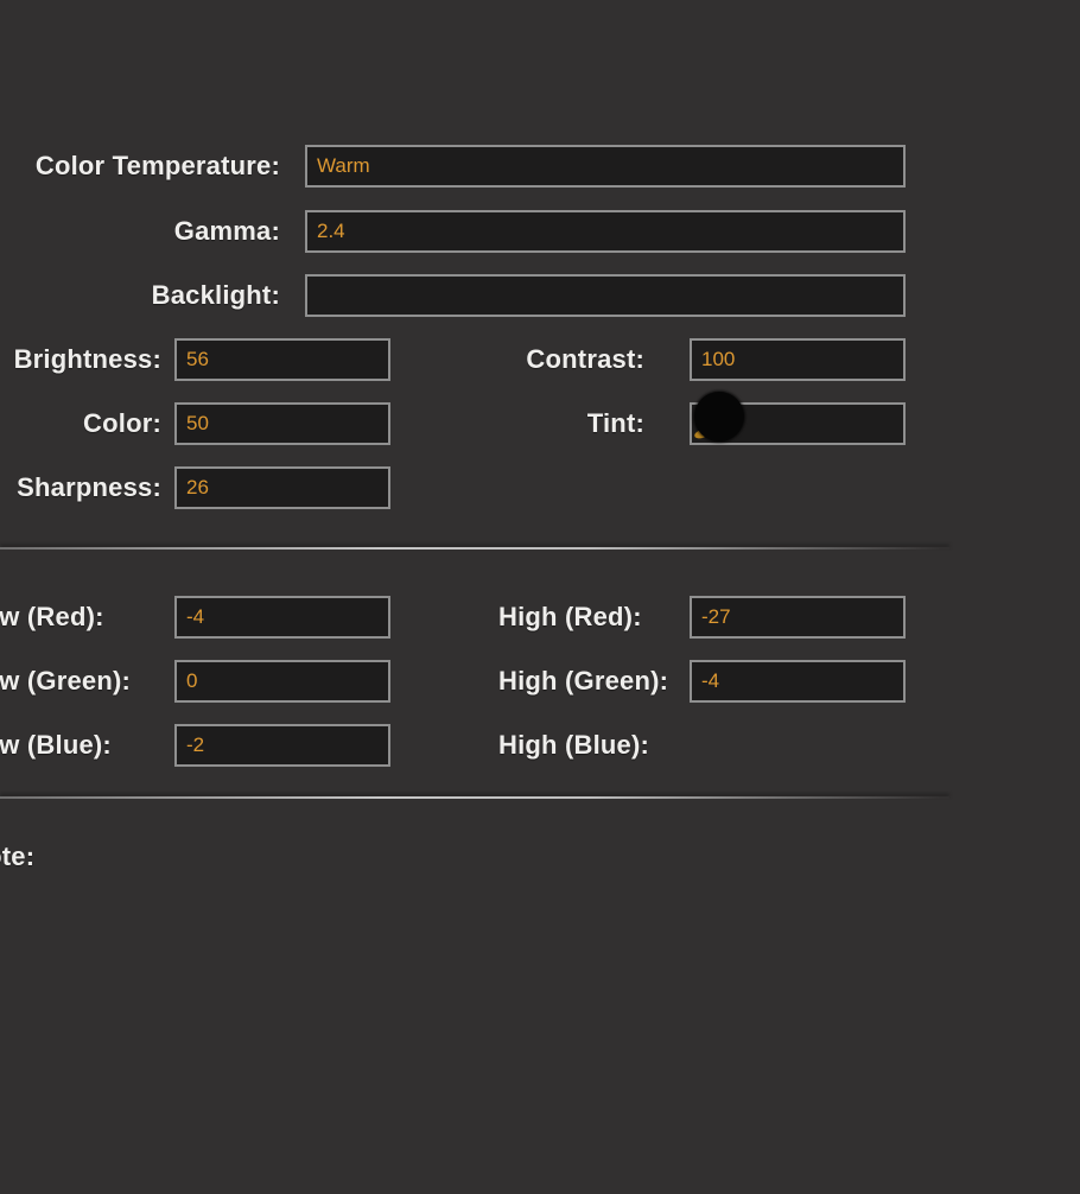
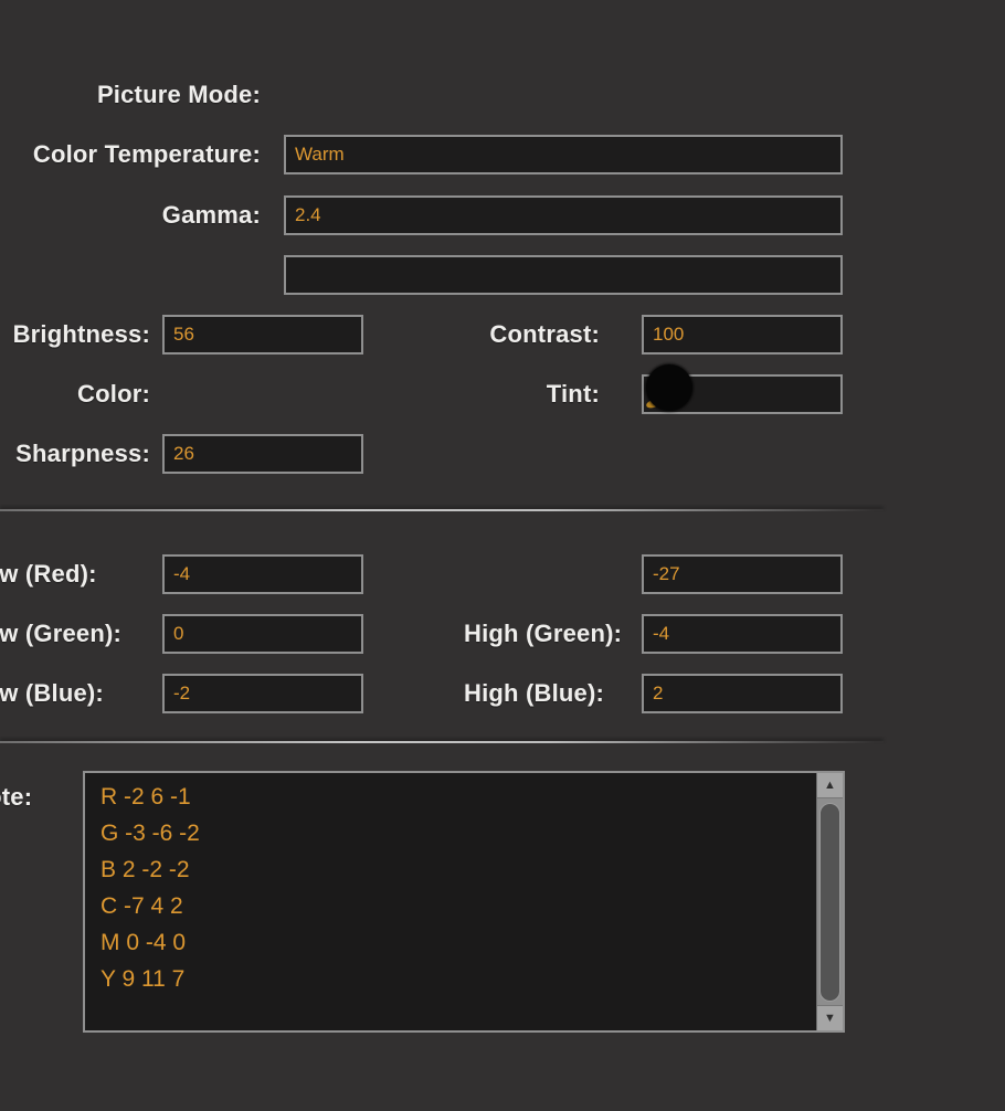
+ Picture Mode:
  Color Temperature:
  Warm
  Gamma:
  2.4
- Backlight:
  Brightness:
  56
  Contrast:
  100
  Color:
- 50
  Tint:
  Sharpness:
  26
  w (Red):
  -4
- High (Red):
  -27
  w (Green):
  0
  High (Green):
  -4
  w (Blue):
  -2
  High (Blue):
+ 2
+ R -2 6 -1
+ G -3 -6 -2
+ B 2 -2 -2
+ C -7 4 2
+ M 0 -4 0
+ Y 9 11 7
+ ▲
+ ▼
